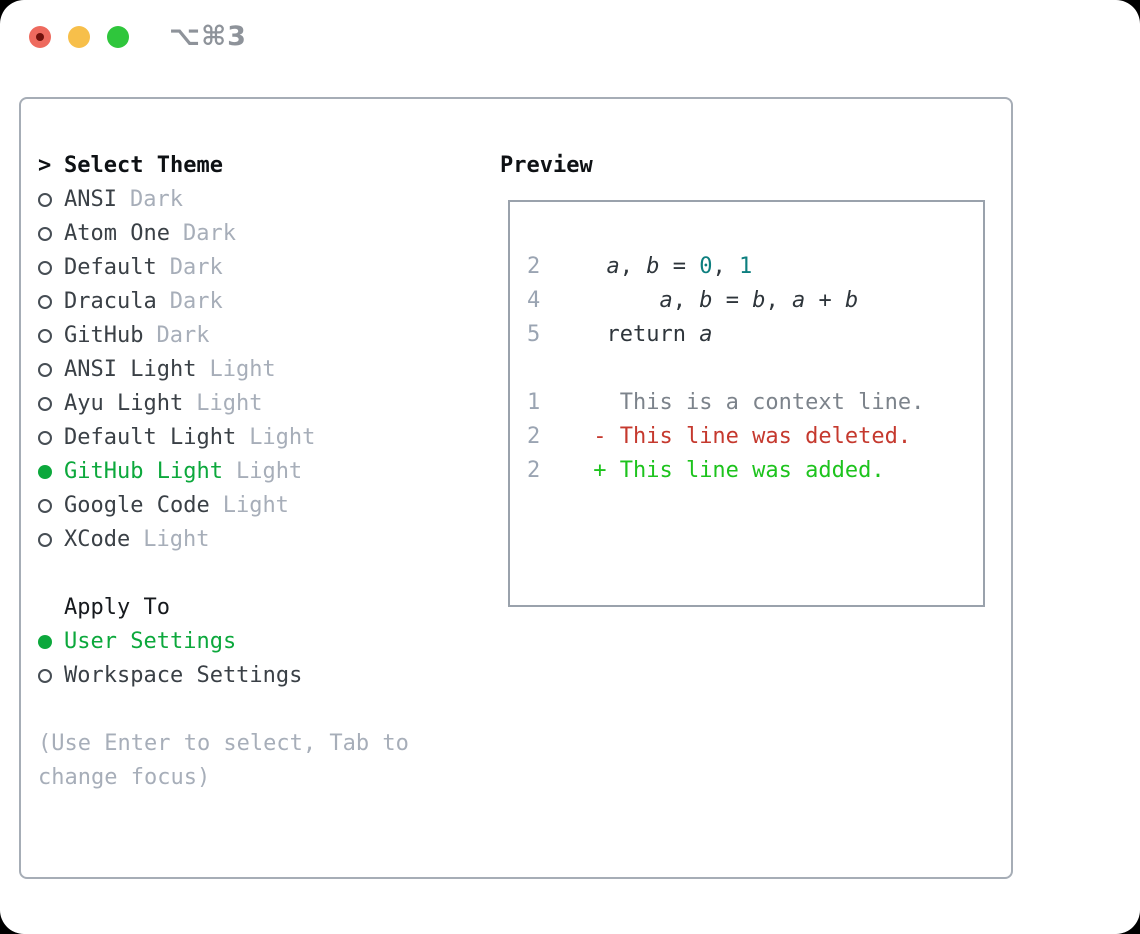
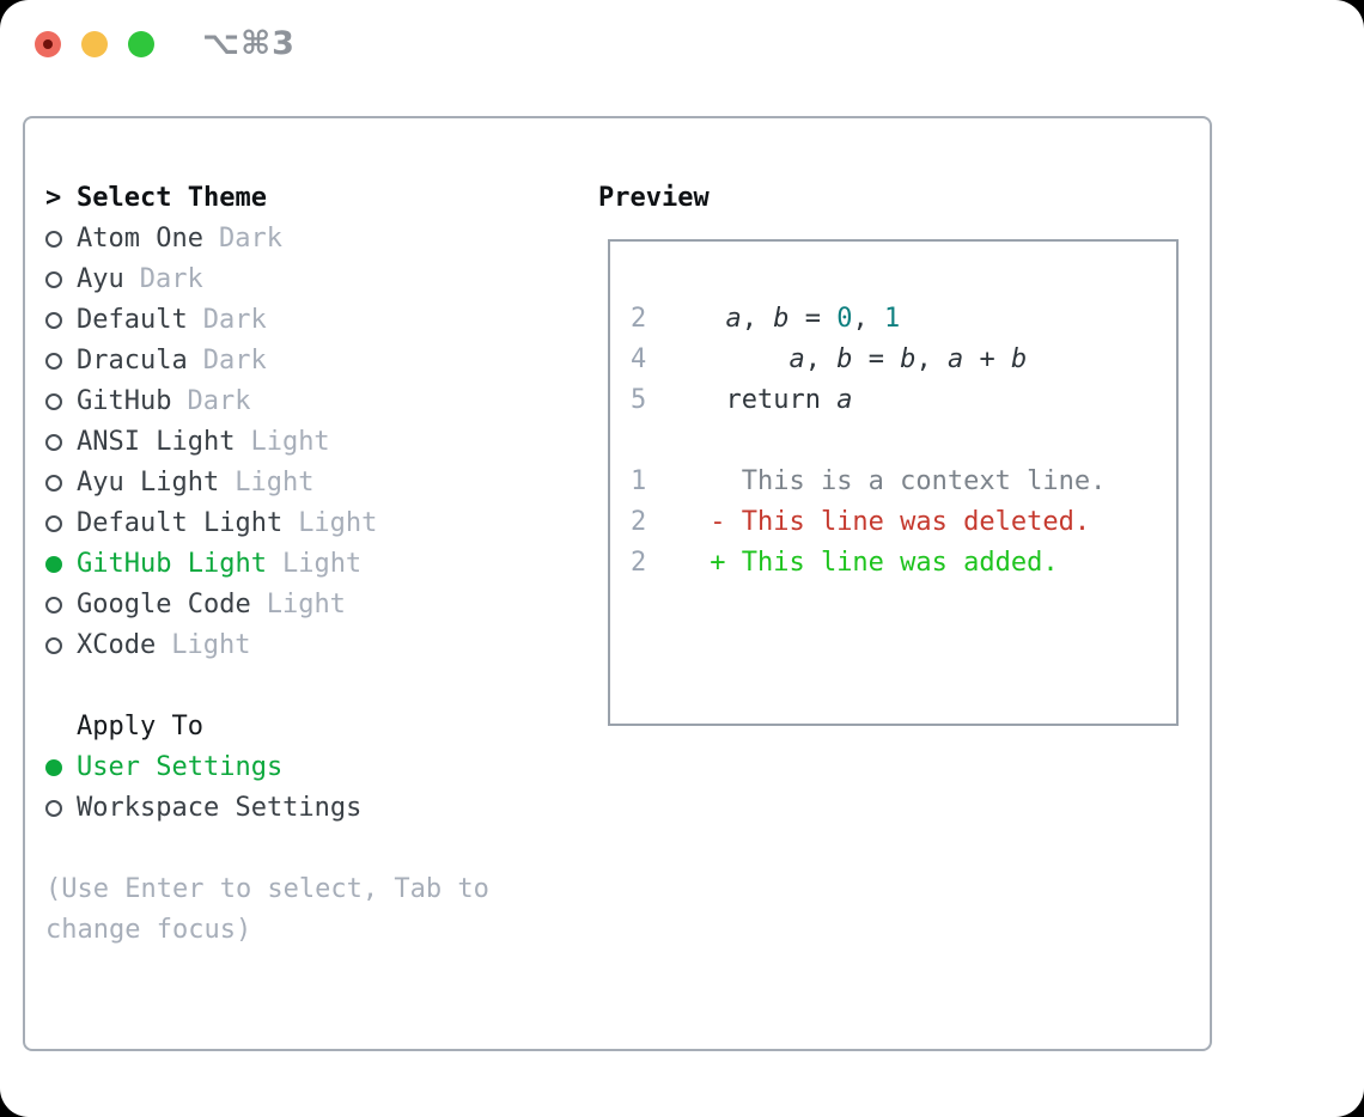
  ⌥⌘3
  >
  Select Theme
- ANSI Dark
  Atom One Dark
+ Ayu Dark
  Default Dark
  Dracula Dark
  GitHub Dark
  ANSI Light Light
  Ayu Light Light
  Default Light Light
  GitHub Light Light
  Google Code Light
  XCode Light
  Apply To
  User Settings
  Workspace Settings
  (Use Enter to select, Tab to
  change focus)
  Preview
  2 a, b = 0, 1
  4 a, b = b, a + b
  5 return a
  1 This is a context line.
  2 - This line was deleted.
  2 + This line was added.
